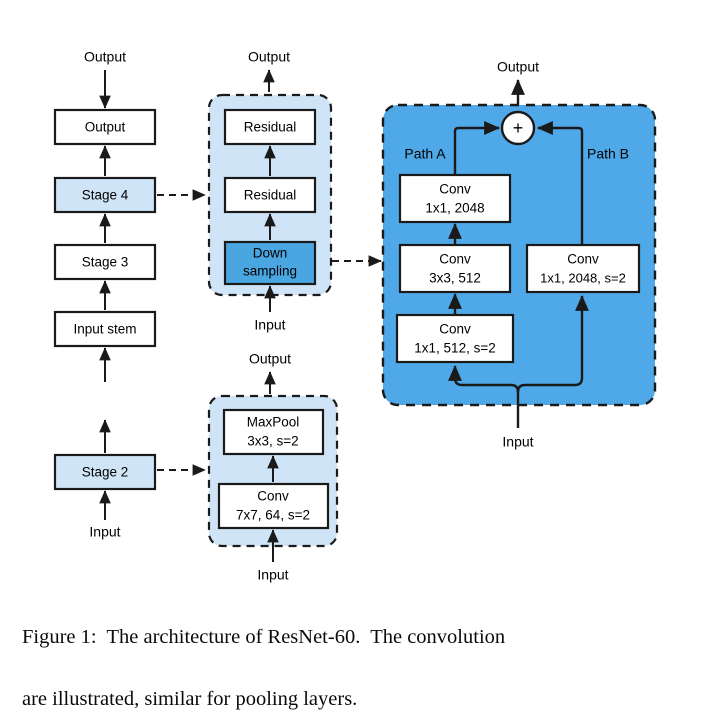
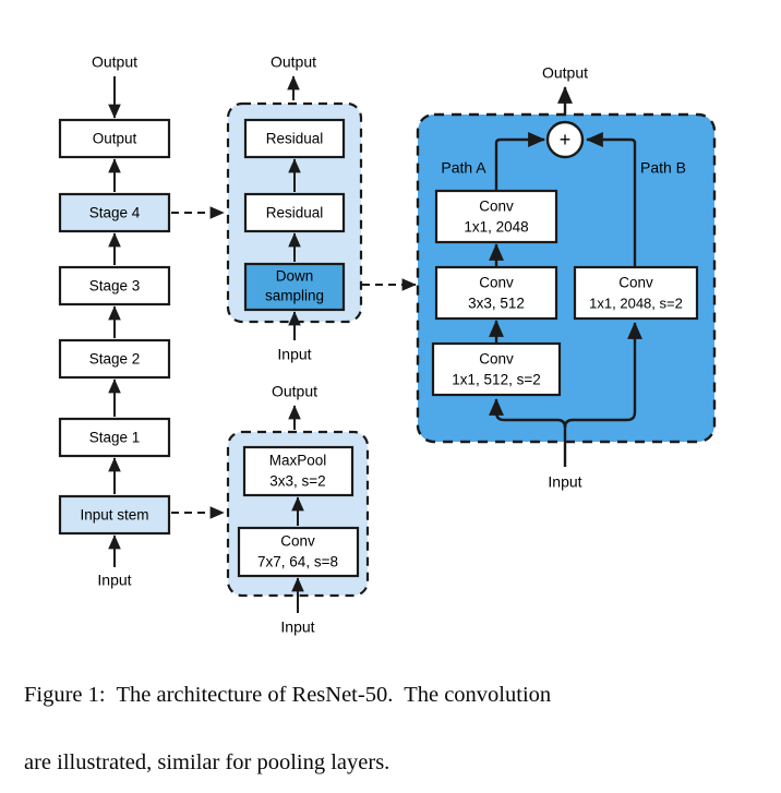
  Output
  Output
  Stage 4
  Stage 3
- Input stem
+ Stage 2
+ Stage 1
- Stage 2
+ Input stem
  Input
  Output
  Residual
  Residual
  Down
  sampling
  Input
  Output
  MaxPool
  3x3, s=2
  Conv
- 7x7, 64, s=2
+ 7x7, 64, s=8
  Input
  Output
  Path A
  Path B
  +
  Conv
  1x1, 2048
  Conv
  3x3, 512
  Conv
  1x1, 512, s=2
  Conv
  1x1, 2048, s=2
  Input
- Figure 1: The architecture of ResNet-60. The convolution
+ Figure 1: The architecture of ResNet-50. The convolution
  are illustrated, similar for pooling layers.
